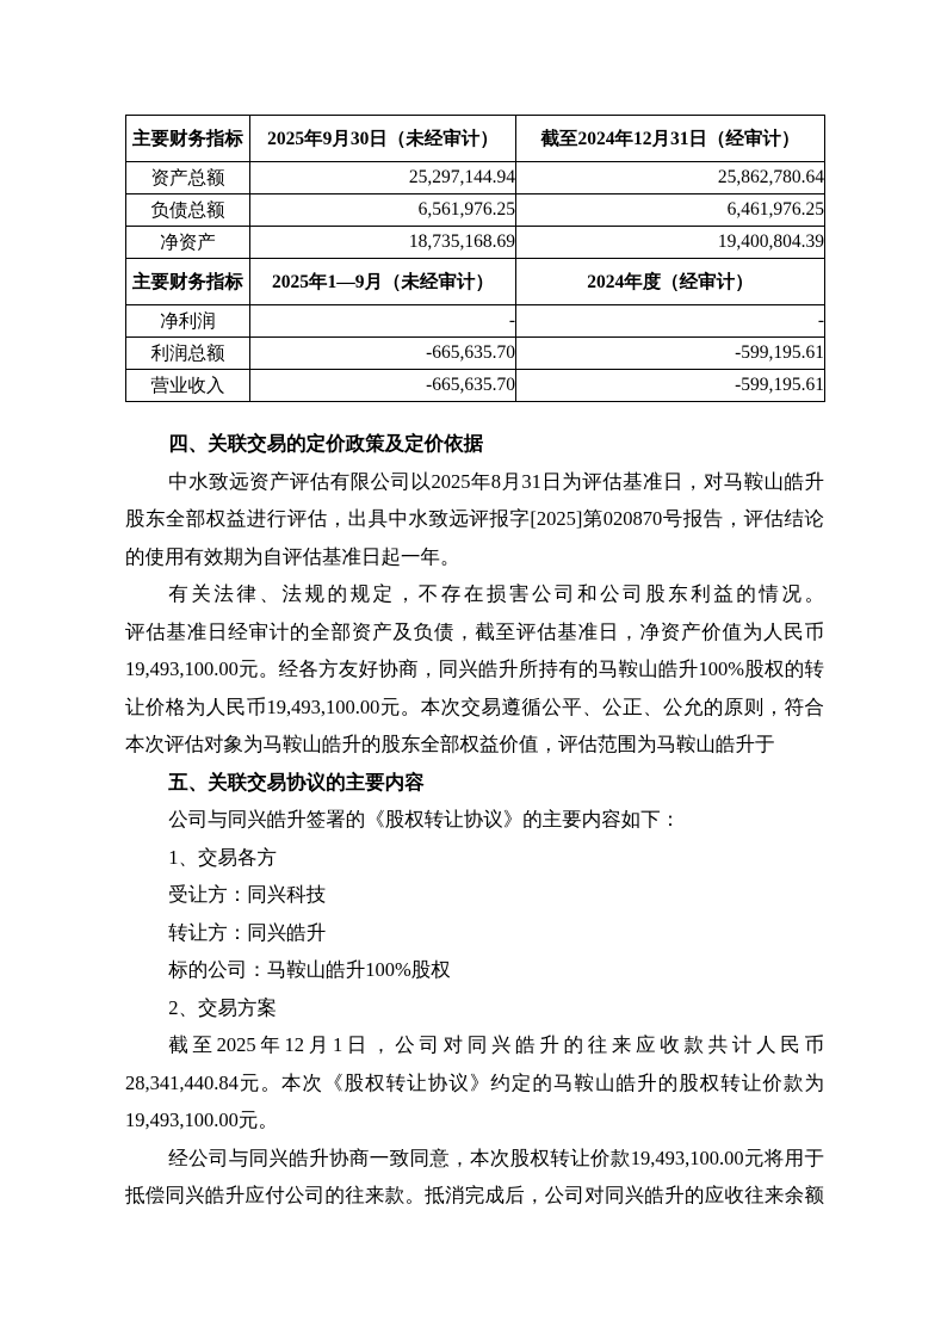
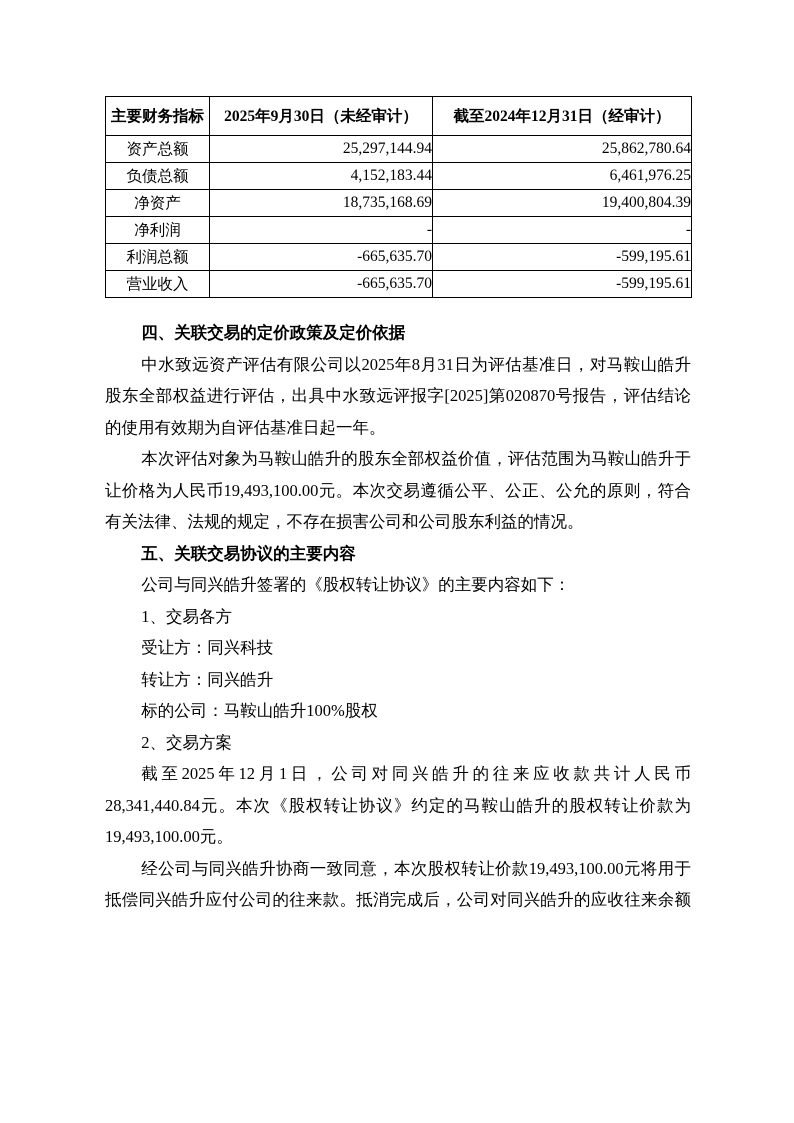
  主要财务指标	2025年9月30日（未经审计）	截至2024年12月31日（经审计）
  资产总额	25,297,144.94	25,862,780.64
- 负债总额	6,561,976.25	6,461,976.25
+ 负债总额	4,152,183.44	6,461,976.25
  净资产	18,735,168.69	19,400,804.39
- 主要财务指标	2025年1—9月（未经审计）	2024年度（经审计）
  净利润	-	-
  利润总额	-665,635.70	-599,195.61
  营业收入	-665,635.70	-599,195.61
  四、关联交易的定价政策及定价依据
  中水致远资产评估有限公司以2025年8月31日为评估基准日，对马鞍山皓升
  股东全部权益进行评估，出具中水致远评报字[2025]第020870号报告，评估结论
  的使用有效期为自评估基准日起一年。
- 有关法律、法规的规定，不存在损害公司和公司股东利益的情况。
+ 本次评估对象为马鞍山皓升的股东全部权益价值，评估范围为马鞍山皓升于
- 评估基准日经审计的全部资产及负债，截至评估基准日，净资产价值为人民币
- 19,493,100.00元。经各方友好协商，同兴皓升所持有的马鞍山皓升100%股权的转
  让价格为人民币19,493,100.00元。本次交易遵循公平、公正、公允的原则，符合
- 本次评估对象为马鞍山皓升的股东全部权益价值，评估范围为马鞍山皓升于
+ 有关法律、法规的规定，不存在损害公司和公司股东利益的情况。
  五、关联交易协议的主要内容
  公司与同兴皓升签署的《股权转让协议》的主要内容如下：
  1、交易各方
  受让方：同兴科技
  转让方：同兴皓升
  标的公司：马鞍山皓升100%股权
  2、交易方案
  截至2025年12月1日，公司对同兴皓升的往来应收款共计人民币
  28,341,440.84元。本次《股权转让协议》约定的马鞍山皓升的股权转让价款为
  19,493,100.00元。
  经公司与同兴皓升协商一致同意，本次股权转让价款19,493,100.00元将用于
  抵偿同兴皓升应付公司的往来款。抵消完成后，公司对同兴皓升的应收往来余额
